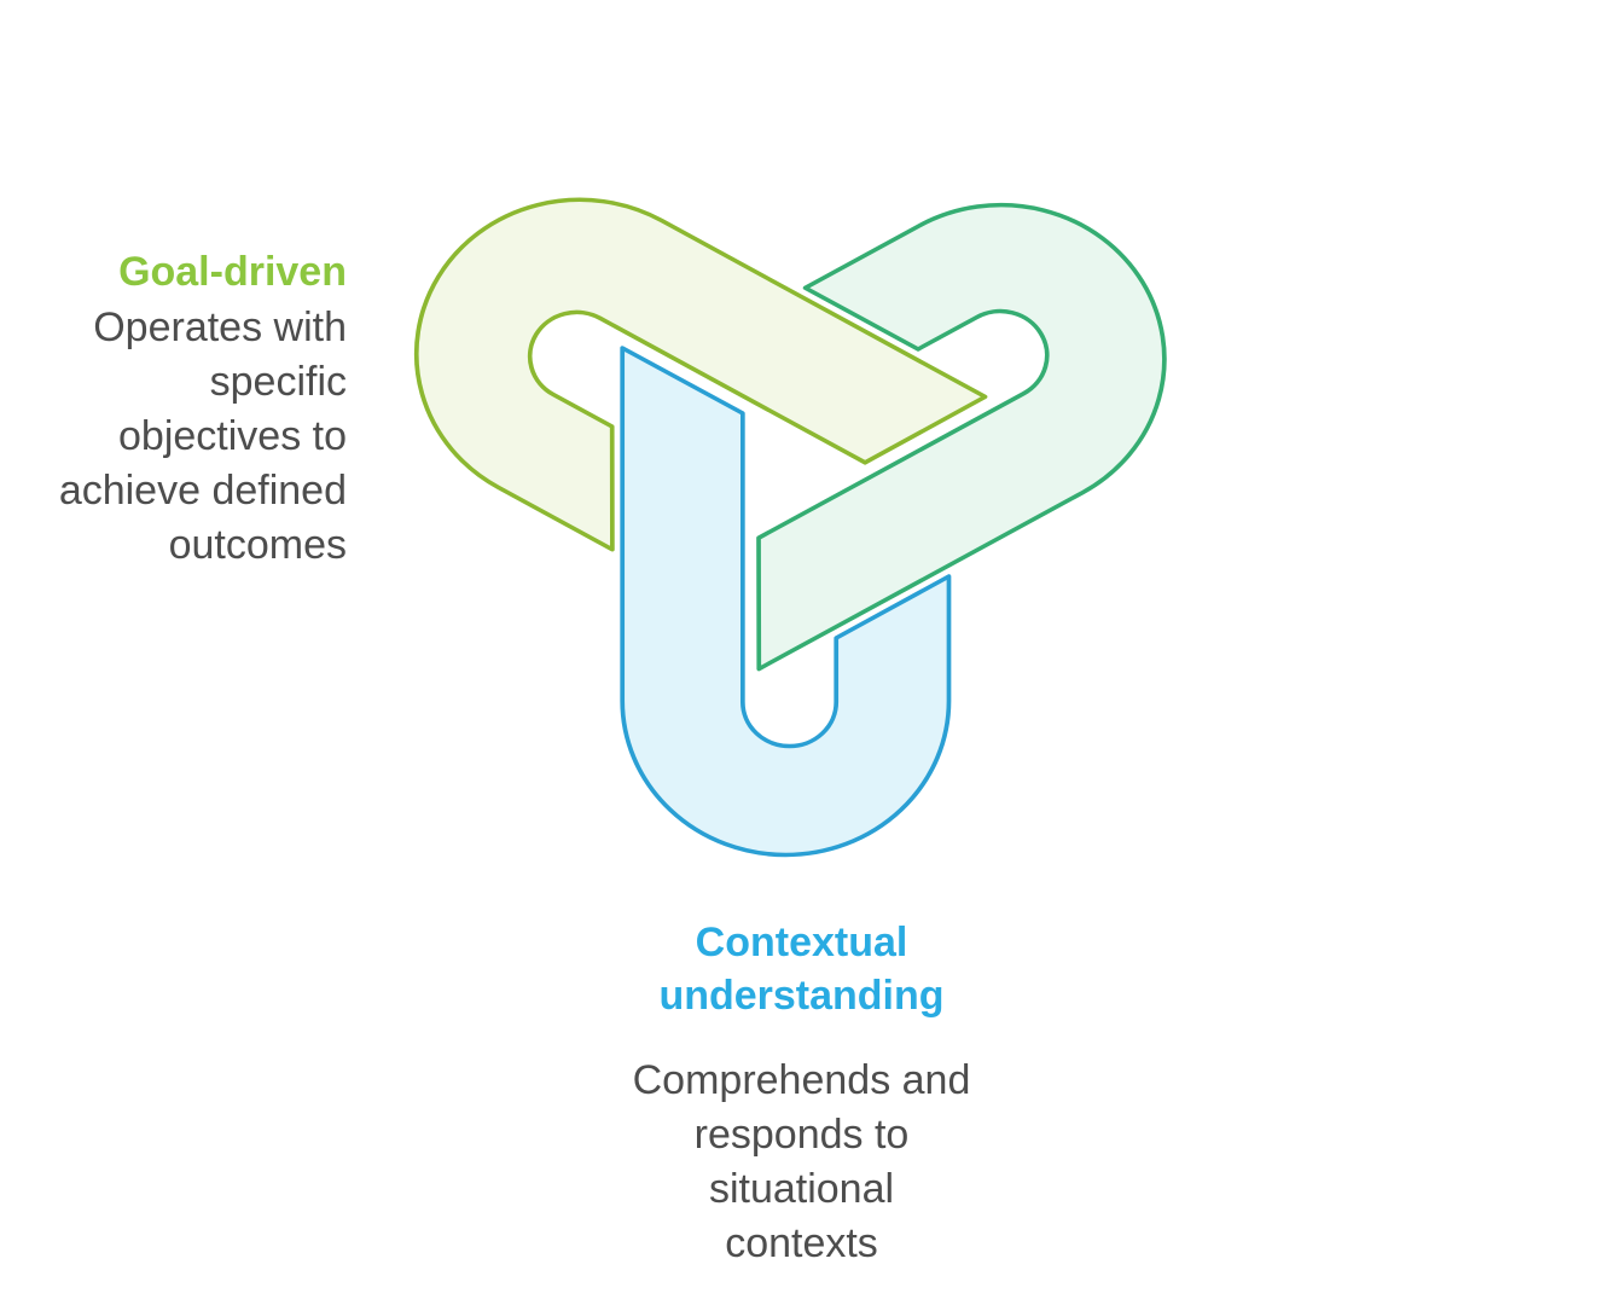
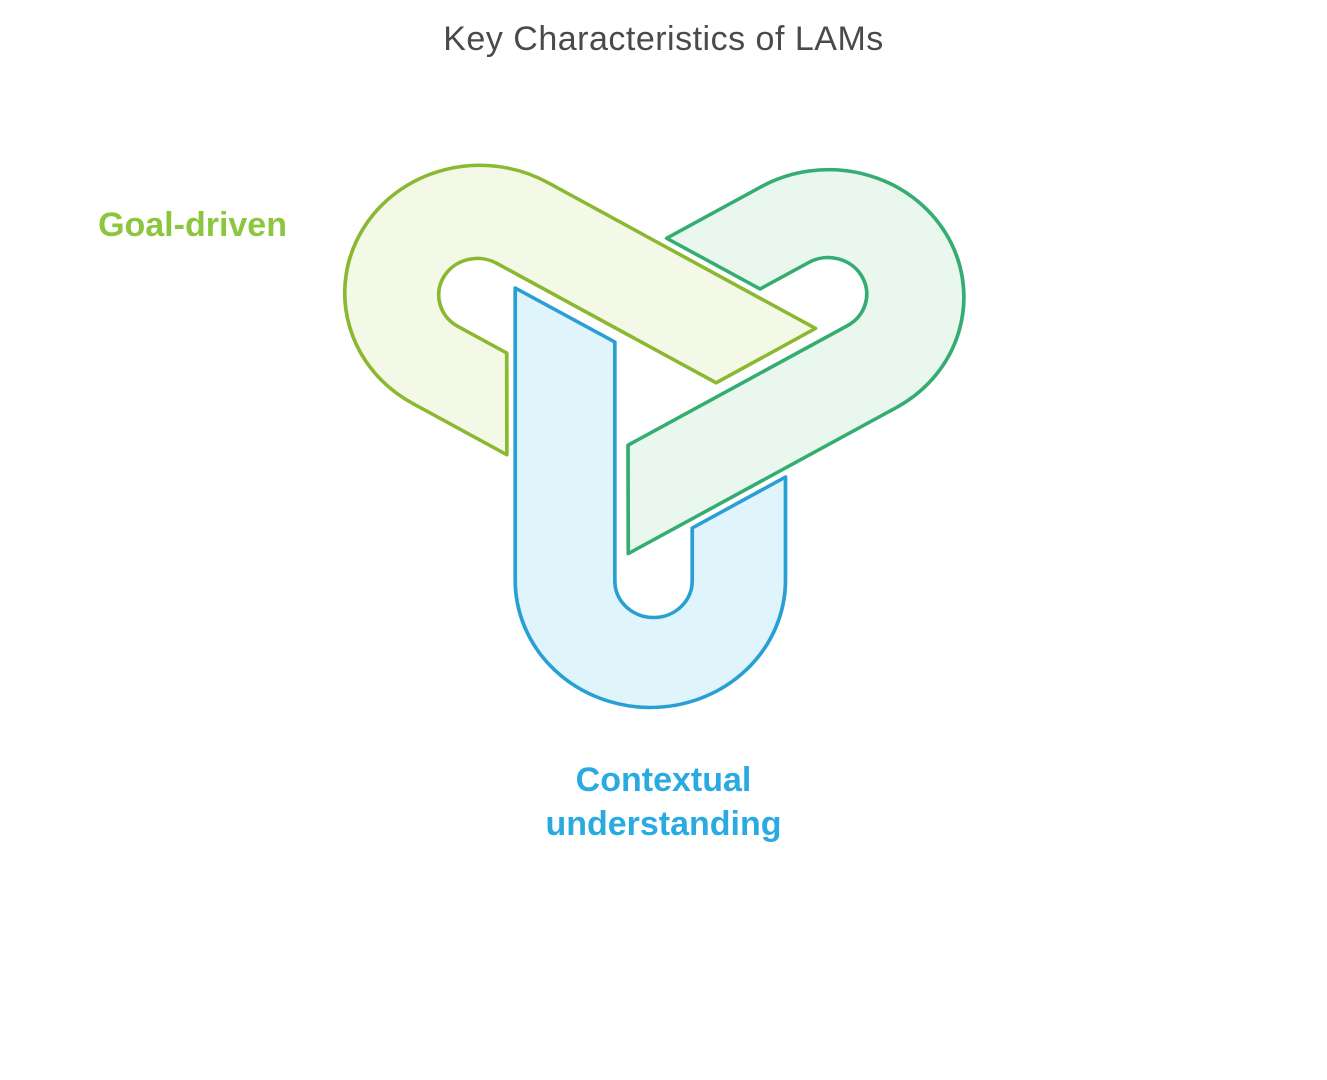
+ Key Characteristics of LAMs
  Goal-driven
- Operates with
- specific
- objectives to
- achieve defined
- outcomes
  Contextual
  understanding
- Comprehends and
- responds to
- situational
- contexts
